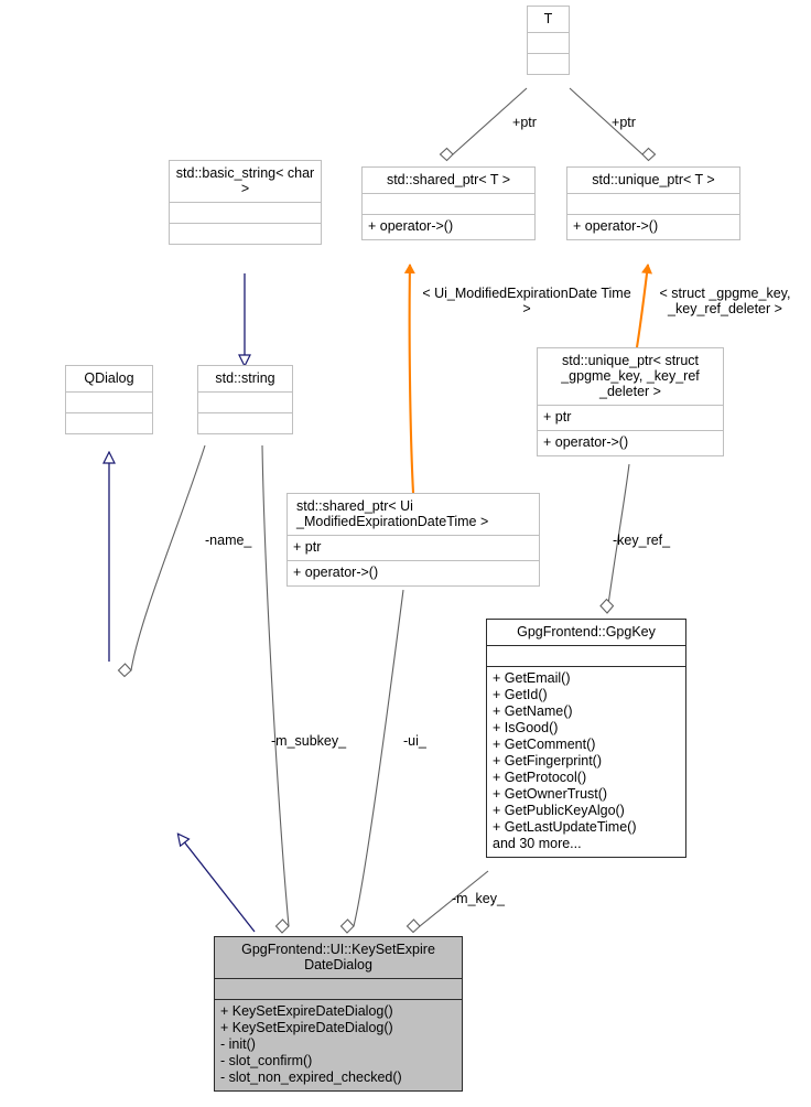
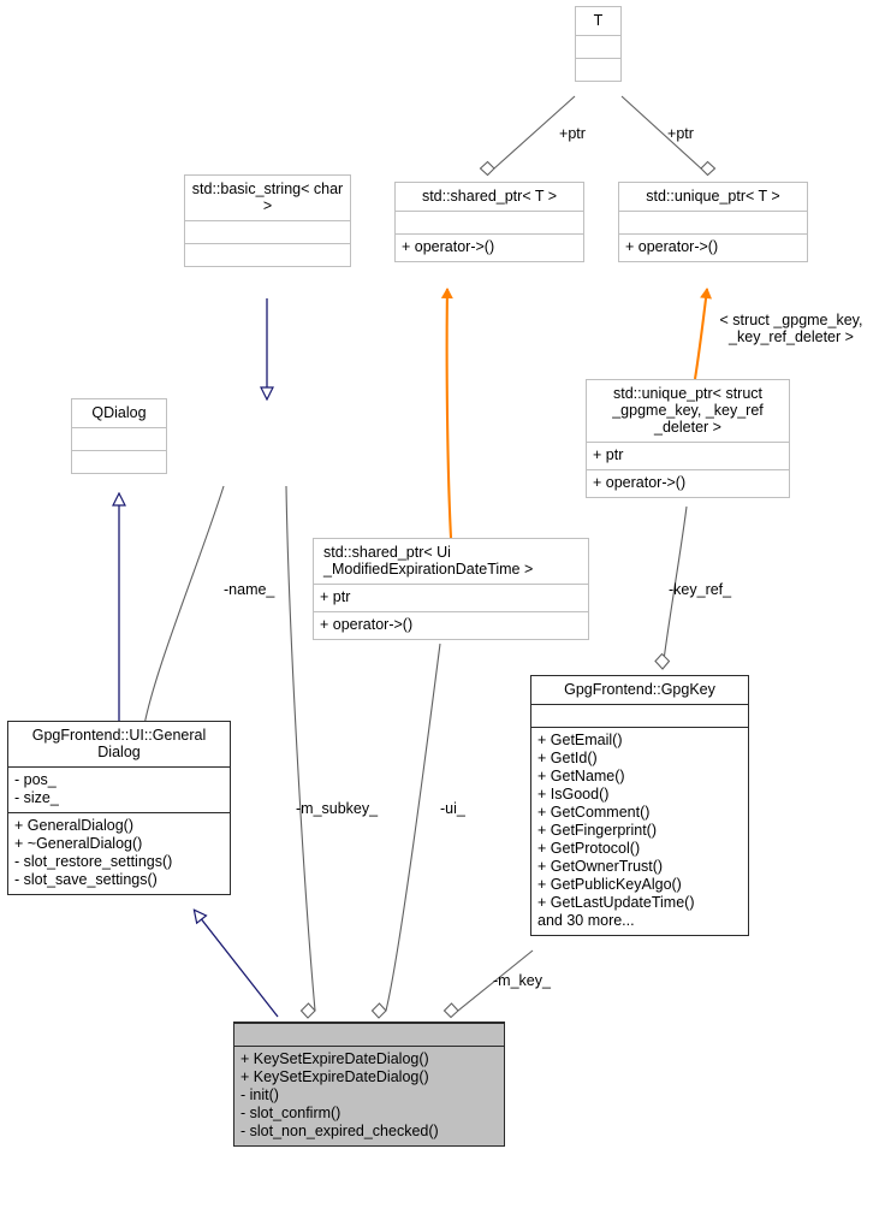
  T
  std::basic_string< char >
  std::shared_ptr< T >
  + operator->()
  std::unique_ptr< T >
  + operator->()
  QDialog
- std::string
  std::unique_ptr< struct _gpgme_key, _key_ref _deleter >
  + ptr
  + operator->()
  std::shared_ptr< Ui _ModifiedExpirationDateTime >
  + ptr
  + operator->()
+ GpgFrontend::UI::General Dialog
+ - pos_
+ - size_
+ + GeneralDialog()
+ + ~GeneralDialog()
+ - slot_restore_settings()
+ - slot_save_settings()
  GpgFrontend::GpgKey
  + GetEmail()
  + GetId()
  + GetName()
  + IsGood()
  + GetComment()
  + GetFingerprint()
  + GetProtocol()
  + GetOwnerTrust()
  + GetPublicKeyAlgo()
  + GetLastUpdateTime()
  and 30 more...
- GpgFrontend::UI::KeySetExpire DateDialog
  + KeySetExpireDateDialog()
  + KeySetExpireDateDialog()
  - init()
  - slot_confirm()
  - slot_non_expired_checked()
  +ptr
  +ptr
- < Ui_ModifiedExpirationDate Time >
  < struct _gpgme_key, _key_ref_deleter >
  -name_
  -key_ref_
  -m_subkey_
  -ui_
  -m_key_
